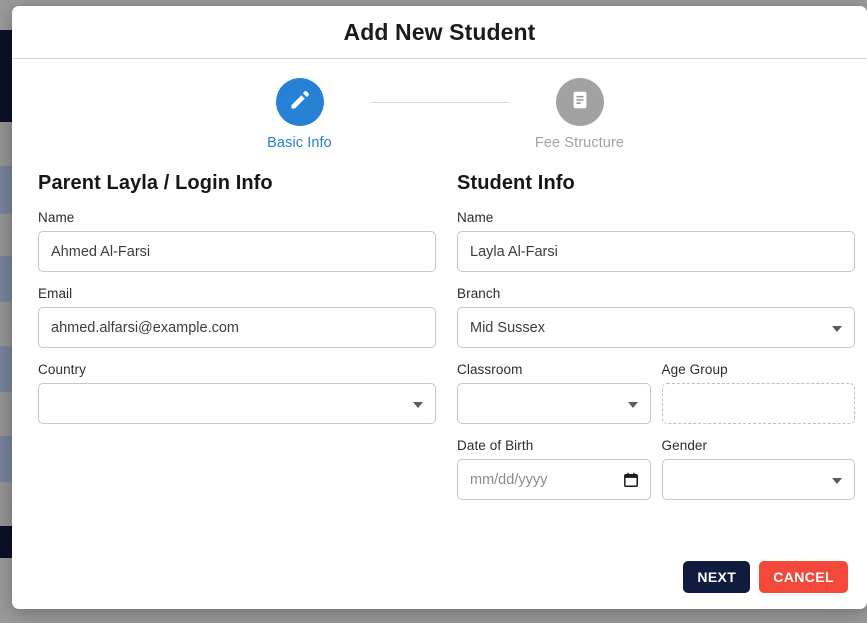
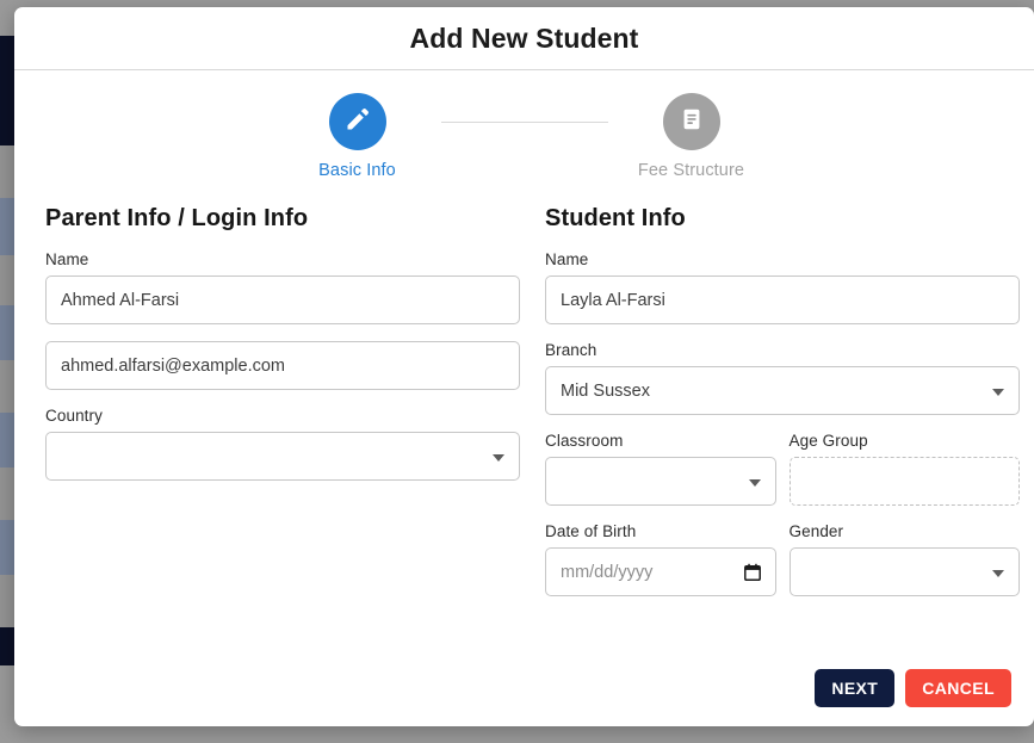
  Add New Student
  Basic Info
  Fee Structure
- Parent Layla / Login Info
+ Parent Info / Login Info
  Name
  Ahmed Al-Farsi
- Email
  ahmed.alfarsi@example.com
  Country
  Student Info
  Name
  Layla Al-Farsi
  Branch
  Mid Sussex
  Classroom
  Age Group
  Date of Birth
  mm/dd/yyyy
  Gender
  NEXT
  CANCEL
